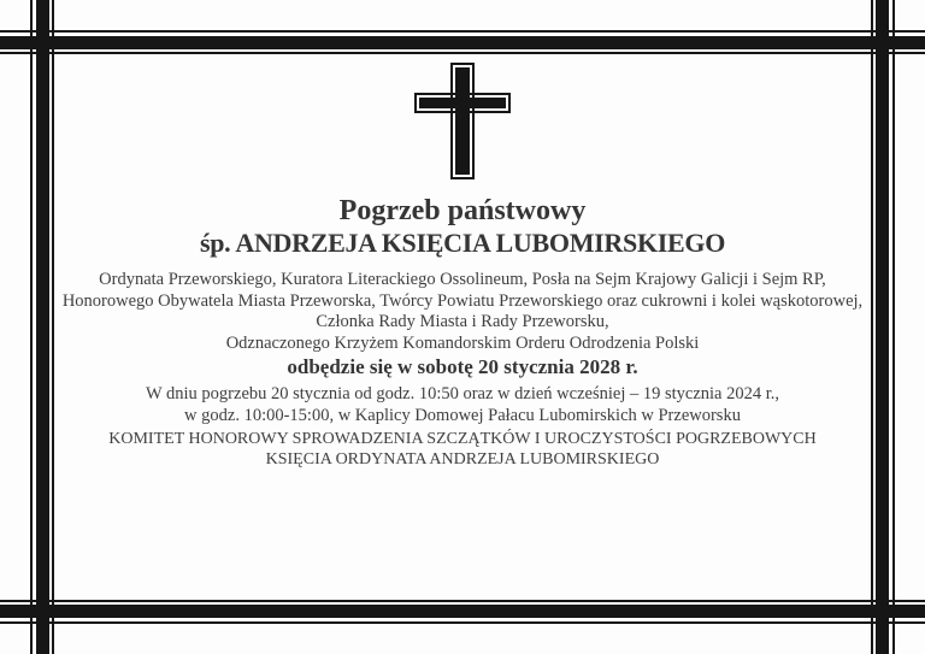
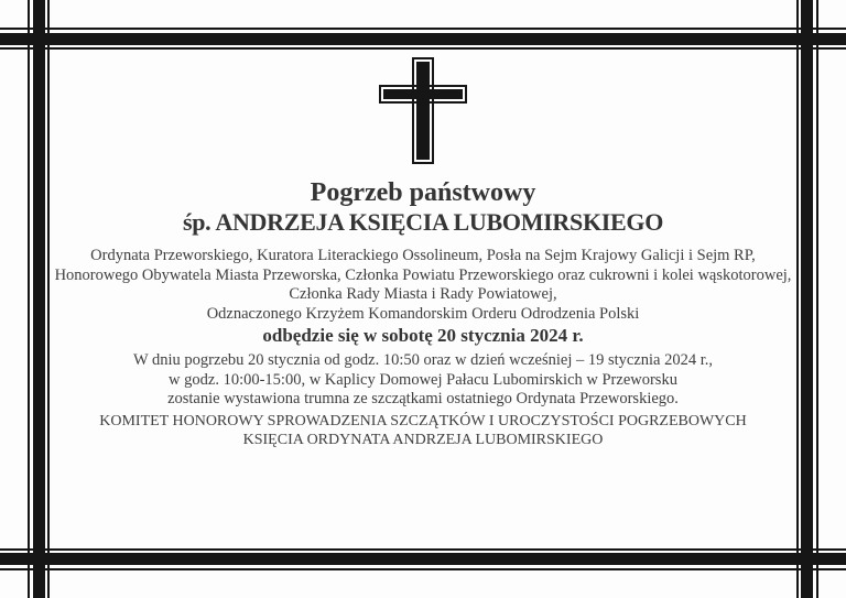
  Pogrzeb państwowy
  śp. ANDRZEJA KSIĘCIA LUBOMIRSKIEGO
  Ordynata Przeworskiego, Kuratora Literackiego Ossolineum, Posła na Sejm Krajowy Galicji i Sejm RP,
- Honorowego Obywatela Miasta Przeworska, Twórcy Powiatu Przeworskiego oraz cukrowni i kolei wąskotorowej,
+ Honorowego Obywatela Miasta Przeworska, Członka Powiatu Przeworskiego oraz cukrowni i kolei wąskotorowej,
- Członka Rady Miasta i Rady Przeworsku,
+ Członka Rady Miasta i Rady Powiatowej,
  Odznaczonego Krzyżem Komandorskim Orderu Odrodzenia Polski
- odbędzie się w sobotę 20 stycznia 2028 r.
+ odbędzie się w sobotę 20 stycznia 2024 r.
  W dniu pogrzebu 20 stycznia od godz. 10:50 oraz w dzień wcześniej – 19 stycznia 2024 r.,
  w godz. 10:00-15:00, w Kaplicy Domowej Pałacu Lubomirskich w Przeworsku
+ zostanie wystawiona trumna ze szczątkami ostatniego Ordynata Przeworskiego.
  KOMITET HONOROWY SPROWADZENIA SZCZĄTKÓW I UROCZYSTOŚCI POGRZEBOWYCH
  KSIĘCIA ORDYNATA ANDRZEJA LUBOMIRSKIEGO
